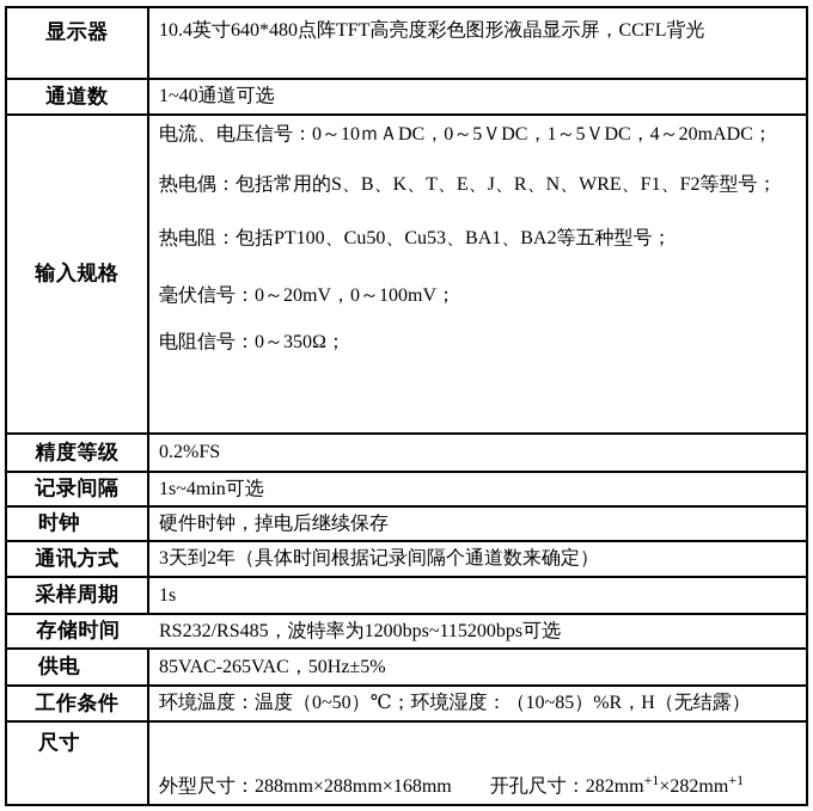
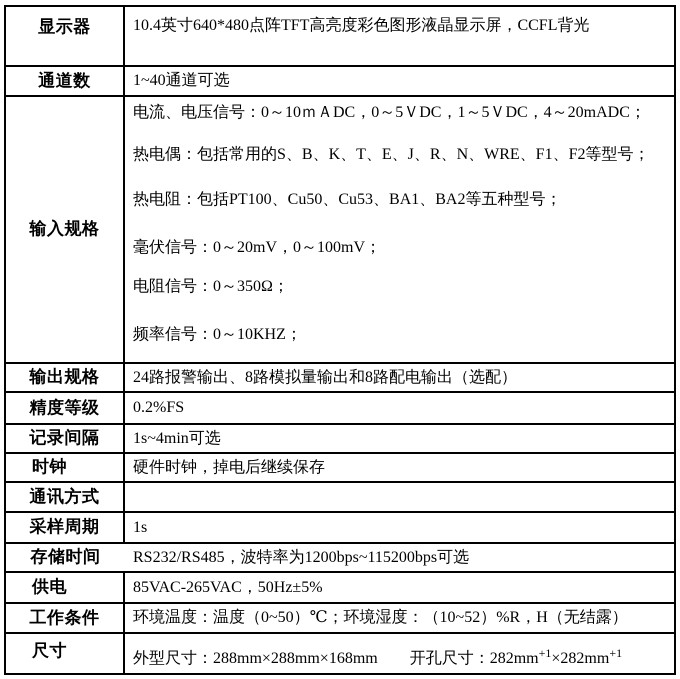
  显示器
  10.4英寸640*480点阵TFT高亮度彩色图形液晶显示屏，CCFL背光
  通道数
  1~40通道可选
  输入规格
  电流、电压信号：0～10ｍＡDC，0～5ＶDC，1～5ＶDC，4～20mADC；
  热电偶：包括常用的S、B、K、T、E、J、R、N、WRE、F1、F2等型号；
  热电阻：包括PT100、Cu50、Cu53、BA1、BA2等五种型号；
  毫伏信号：0～20mV，0～100mV；
  电阻信号：0～350Ω；
+ 频率信号：0～10KHZ；
+ 输出规格
+ 24路报警输出、8路模拟量输出和8路配电输出（选配）
  精度等级
  0.2%FS
  记录间隔
  1s~4min可选
  时钟
  硬件时钟，掉电后继续保存
  通讯方式
- 3天到2年（具体时间根据记录间隔个通道数来确定）
  采样周期
  1s
  存储时间
  RS232/RS485，波特率为1200bps~115200bps可选
  供电
  85VAC-265VAC，50Hz±5%
  工作条件
- 环境温度：温度（0~50）℃；环境湿度：（10~85）%R，H（无结露）
+ 环境温度：温度（0~50）℃；环境湿度：（10~52）%R，H（无结露）
  尺寸
  外型尺寸：288mm×288mm×168mm 开孔尺寸：282mm+1×282mm+1
